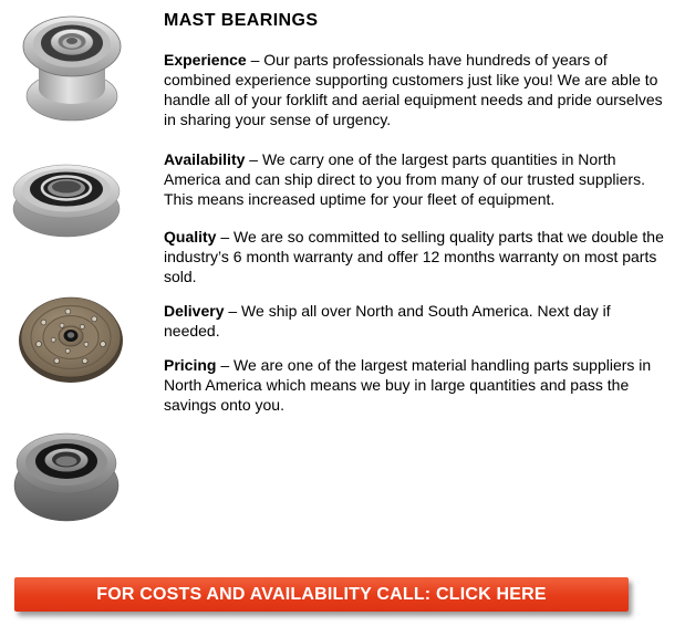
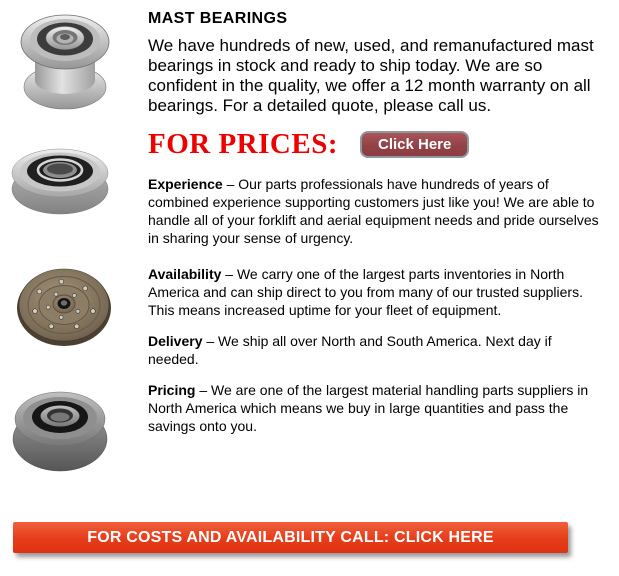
  MAST BEARINGS
+ We have hundreds of new, used, and remanufactured mast bearings in stock and ready to ship today. We are so confident in the quality, we offer a 12 month warranty on all bearings. For a detailed quote, please call us.
+ FOR PRICES:
+ Click Here
  Experience – Our parts professionals have hundreds of years of combined experience supporting customers just like you! We are able to handle all of your forklift and aerial equipment needs and pride ourselves in sharing your sense of urgency.
- Availability – We carry one of the largest parts quantities in North America and can ship direct to you from many of our trusted suppliers. This means increased uptime for your fleet of equipment.
+ Availability – We carry one of the largest parts inventories in North America and can ship direct to you from many of our trusted suppliers. This means increased uptime for your fleet of equipment.
- Quality – We are so committed to selling quality parts that we double the industry’s 6 month warranty and offer 12 months warranty on most parts sold.
  Delivery – We ship all over North and South America. Next day if needed.
  Pricing – We are one of the largest material handling parts suppliers in North America which means we buy in large quantities and pass the savings onto you.
  FOR COSTS AND AVAILABILITY CALL: CLICK HERE
